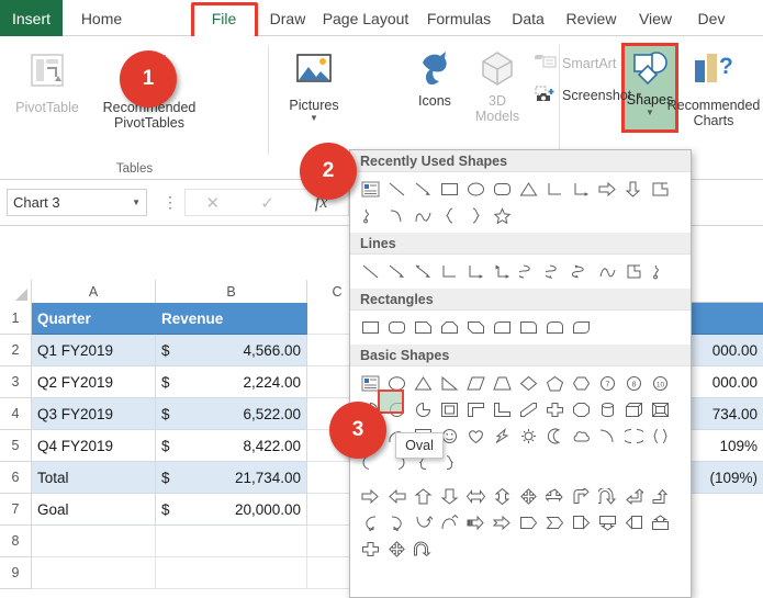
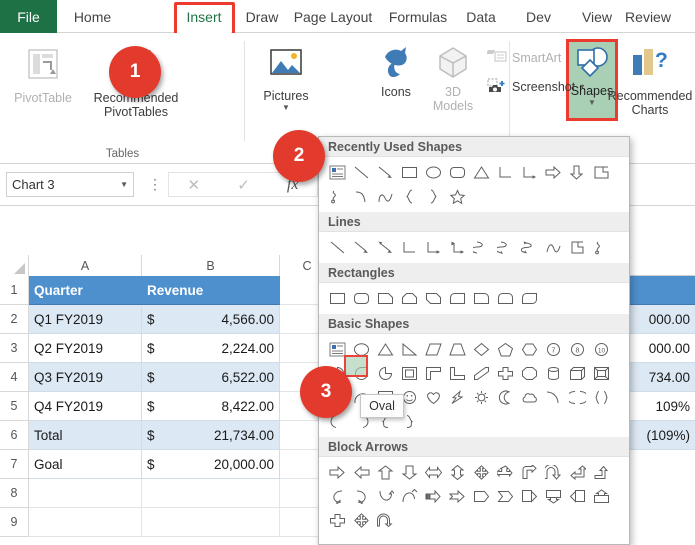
- Insert
+ File
  Home
- File
+ Insert
  Draw
  Page Layout
  Formulas
  Data
- Review
+ Dev
  View
- Dev
+ Review
  PivotTable
  Recommended
  PivotTables
  Tables
  Pictures
  ▼
  Shapes
  ▼
  Icons
  3D
  Models
  SmartArt
  Screenshot
  ▾
  ?
  Recommended
  Charts
  Chart 3
  ▼
  ⋮
  ✕
  ✓
  fx
  A
  B
  C
  1
  2
  3
  4
  5
  6
  7
  8
  9
  Quarter
  Revenue
  Q1 FY2019
  $
  4,566.00
  Q2 FY2019
  $
  2,224.00
  Q3 FY2019
  $
  6,522.00
  Q4 FY2019
  $
  8,422.00
  Total
  $
  21,734.00
  Goal
  $
  20,000.00
  000.00
  000.00
  734.00
  109%
  (109%)
  Recently Used Shapes
  Lines
  Rectangles
  Basic Shapes
+ Block Arrows
  Oval
  1
  2
  3
